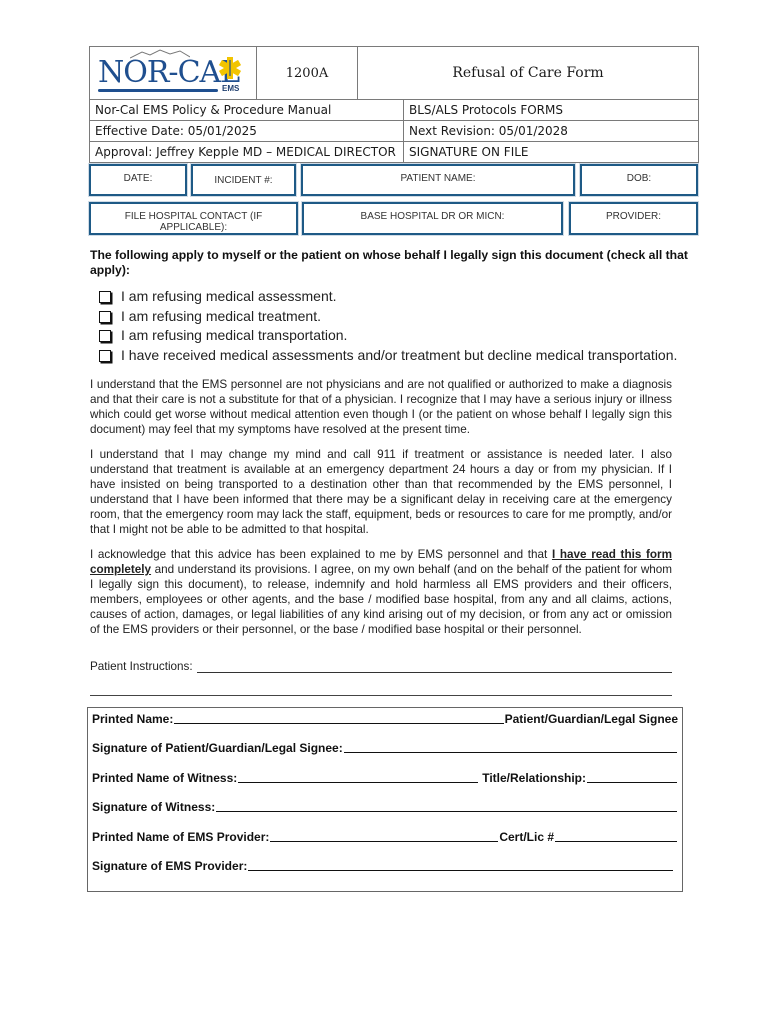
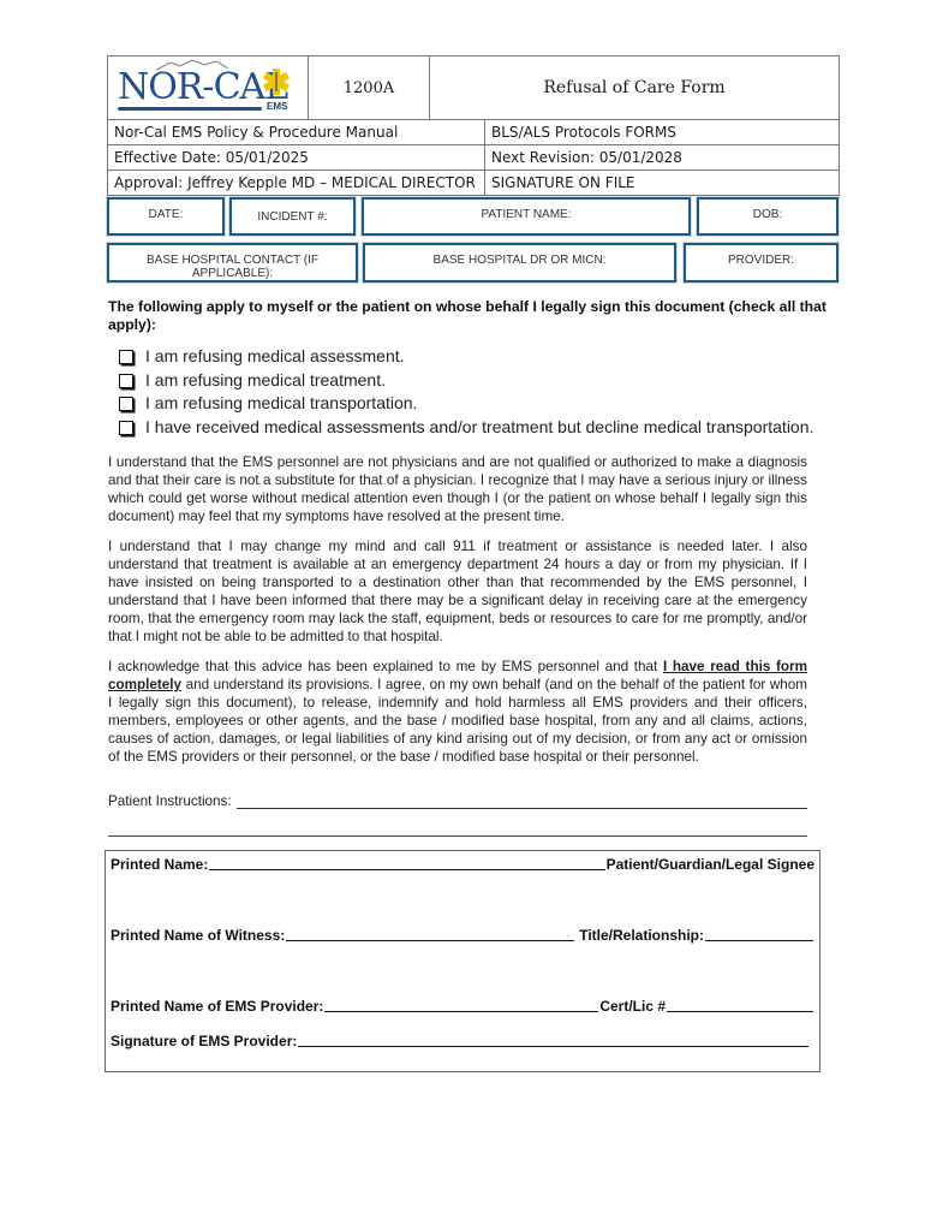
  NOR-CA
  EMS
  1200A
  Refusal of Care Form
  Nor-Cal EMS Policy & Procedure Manual
  BLS/ALS Protocols FORMS
  Effective Date: 05/01/2025
  Next Revision: 05/01/2028
  Approval: Jeffrey Kepple MD – MEDICAL DIRECTOR
  SIGNATURE ON FILE
  DATE:
  INCIDENT #:
  PATIENT NAME:
  DOB:
- FILE HOSPITAL CONTACT (IF APPLICABLE):
+ BASE HOSPITAL CONTACT (IF APPLICABLE):
  BASE HOSPITAL DR OR MICN:
  PROVIDER:
  The following apply to myself or the patient on whose behalf I legally sign this document (check all that apply):
  I am refusing medical assessment.
  I am refusing medical treatment.
  I am refusing medical transportation.
  I have received medical assessments and/or treatment but decline medical transportation.
  I understand that the EMS personnel are not physicians and are not qualified or authorized to make a diagnosis and that their care is not a substitute for that of a physician. I recognize that I may have a serious injury or illness which could get worse without medical attention even though I (or the patient on whose behalf I legally sign this document) may feel that my symptoms have resolved at the present time.
  I understand that I may change my mind and call 911 if treatment or assistance is needed later. I also understand that treatment is available at an emergency department 24 hours a day or from my physician. If I have insisted on being transported to a destination other than that recommended by the EMS personnel, I understand that I have been informed that there may be a significant delay in receiving care at the emergency room, that the emergency room may lack the staff, equipment, beds or resources to care for me promptly, and/or that I might not be able to be admitted to that hospital.
  I acknowledge that this advice has been explained to me by EMS personnel and that I have read this form completely and understand its provisions. I agree, on my own behalf (and on the behalf of the patient for whom I legally sign this document), to release, indemnify and hold harmless all EMS providers and their officers, members, employees or other agents, and the base / modified base hospital, from any and all claims, actions, causes of action, damages, or legal liabilities of any kind arising out of my decision, or from any act or omission of the EMS providers or their personnel, or the base / modified base hospital or their personnel.
  Patient Instructions:
  Printed Name:
  Patient/Guardian/Legal Signee
- Signature of Patient/Guardian/Legal Signee:
  Printed Name of Witness:
  Title/Relationship:
- Signature of Witness:
  Printed Name of EMS Provider:
  Cert/Lic #
  Signature of EMS Provider:
